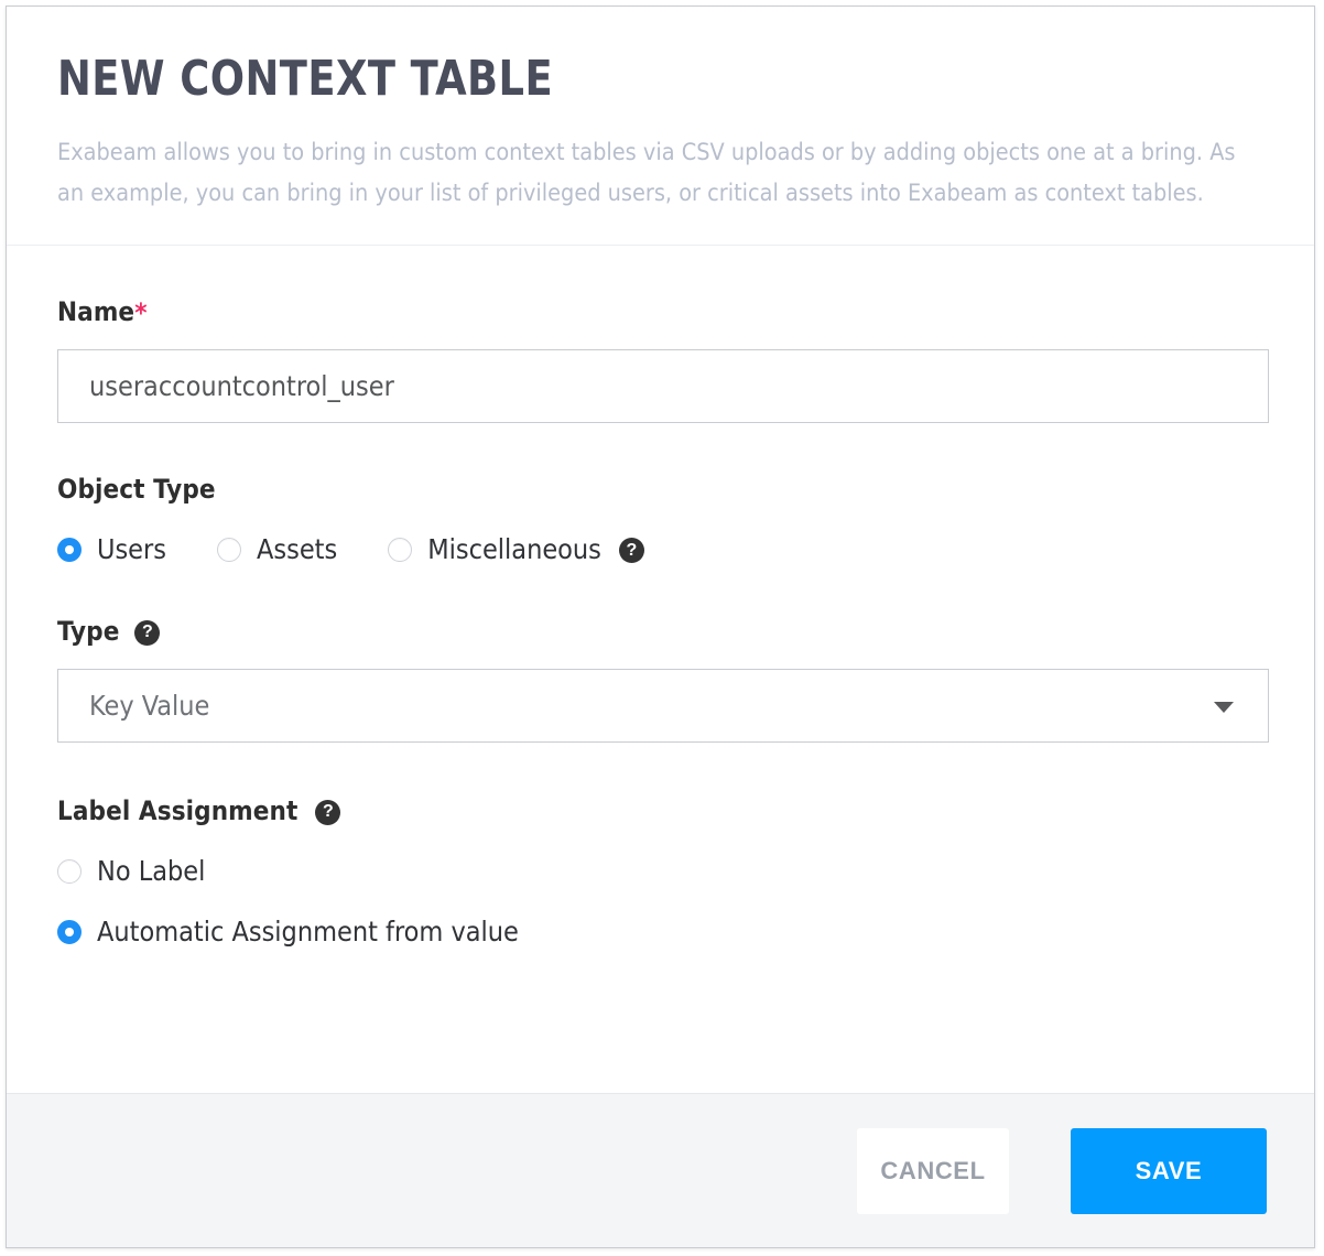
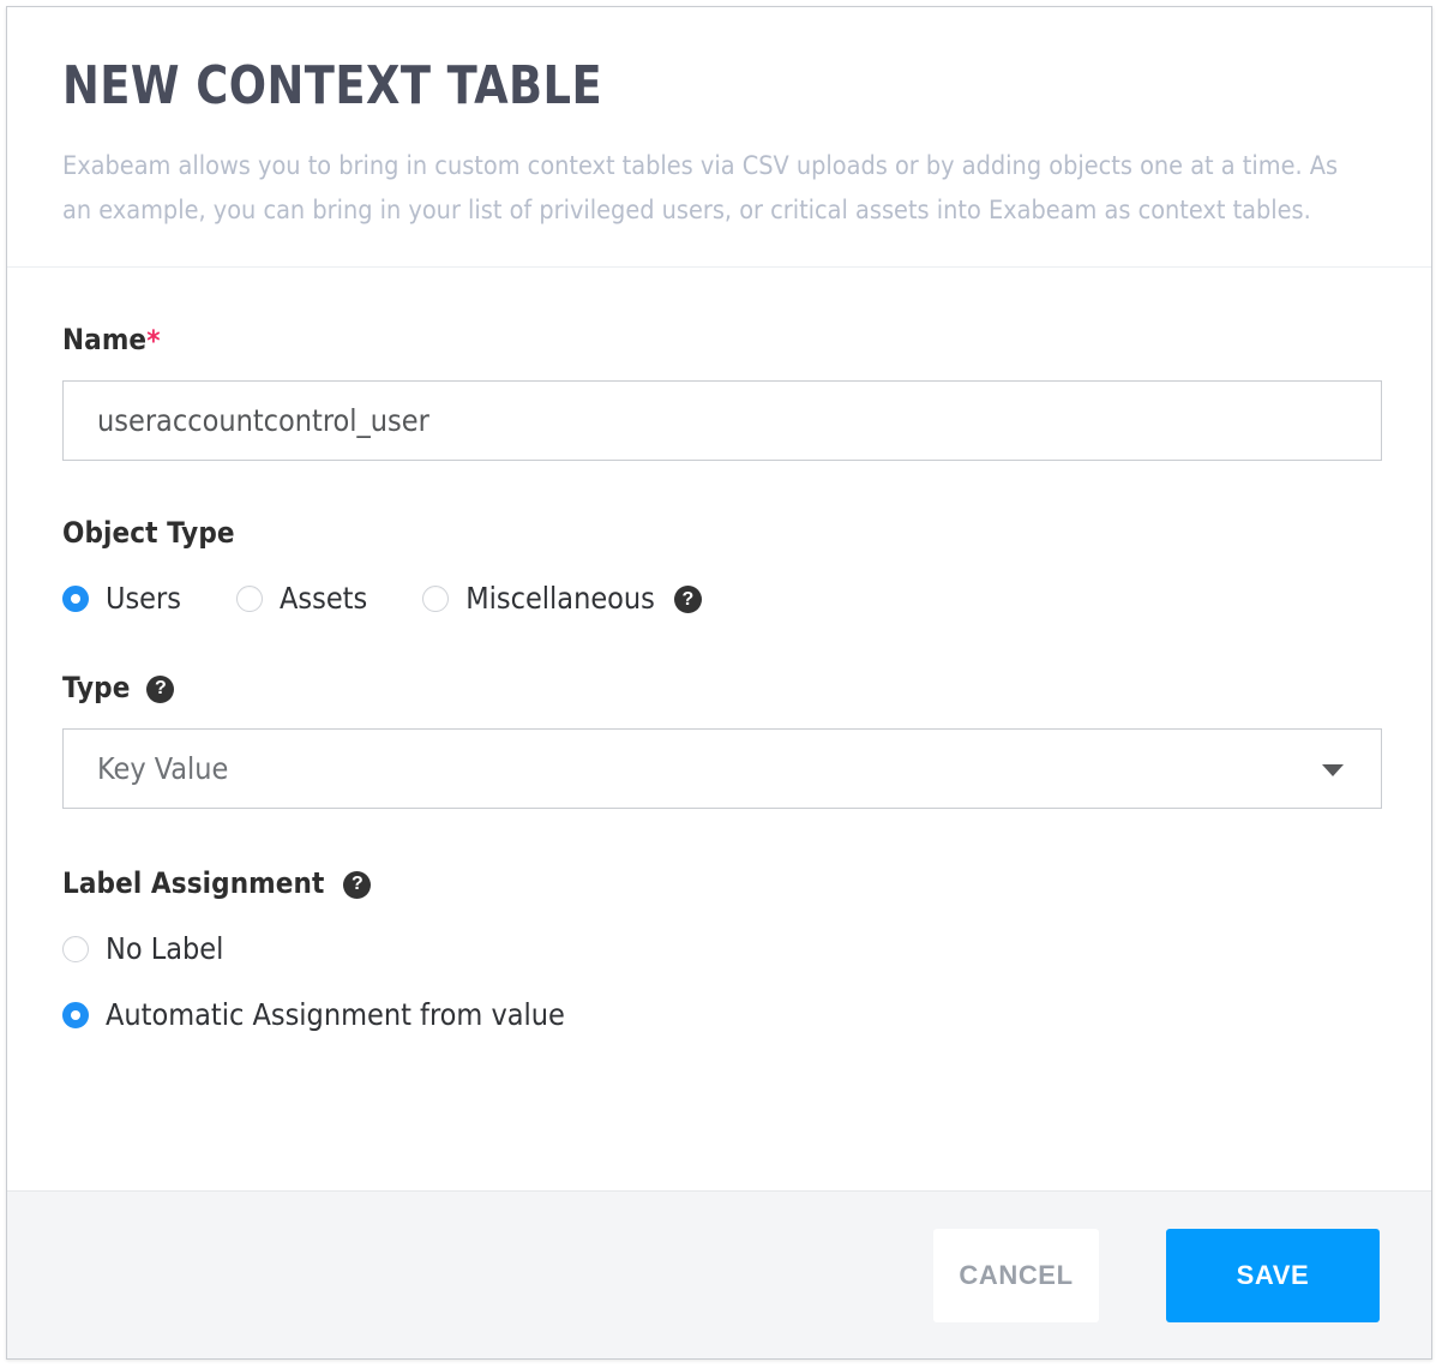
  NEW CONTEXT TABLE
- Exabeam allows you to bring in custom context tables via CSV uploads or by adding objects one at a bring. As an example, you can bring in your list of privileged users, or critical assets into Exabeam as context tables.
+ Exabeam allows you to bring in custom context tables via CSV uploads or by adding objects one at a time. As an example, you can bring in your list of privileged users, or critical assets into Exabeam as context tables.
  Name
  *
  useraccountcontrol_user
  Object Type
  Users
  Assets
  Miscellaneous
  ?
  Type
  ?
  Key Value
  Label Assignment
  ?
  No Label
  Automatic Assignment from value
  CANCEL
  SAVE
